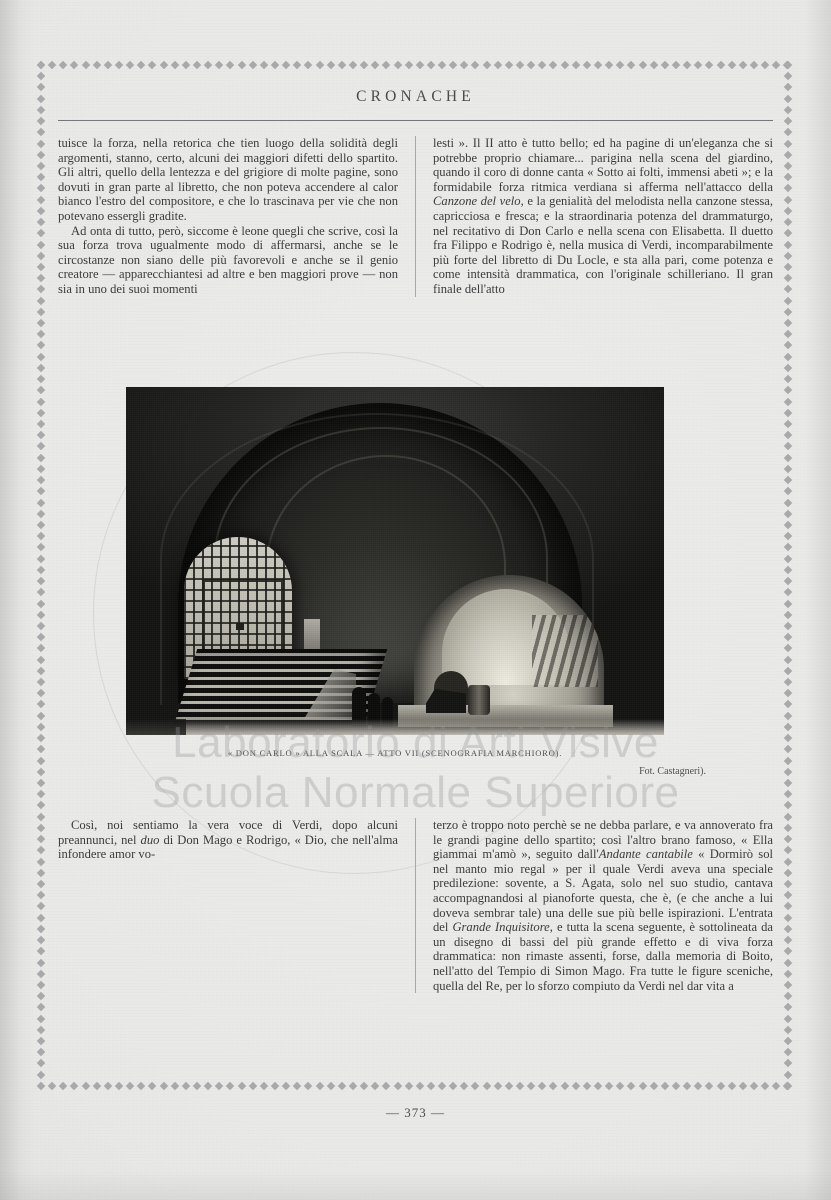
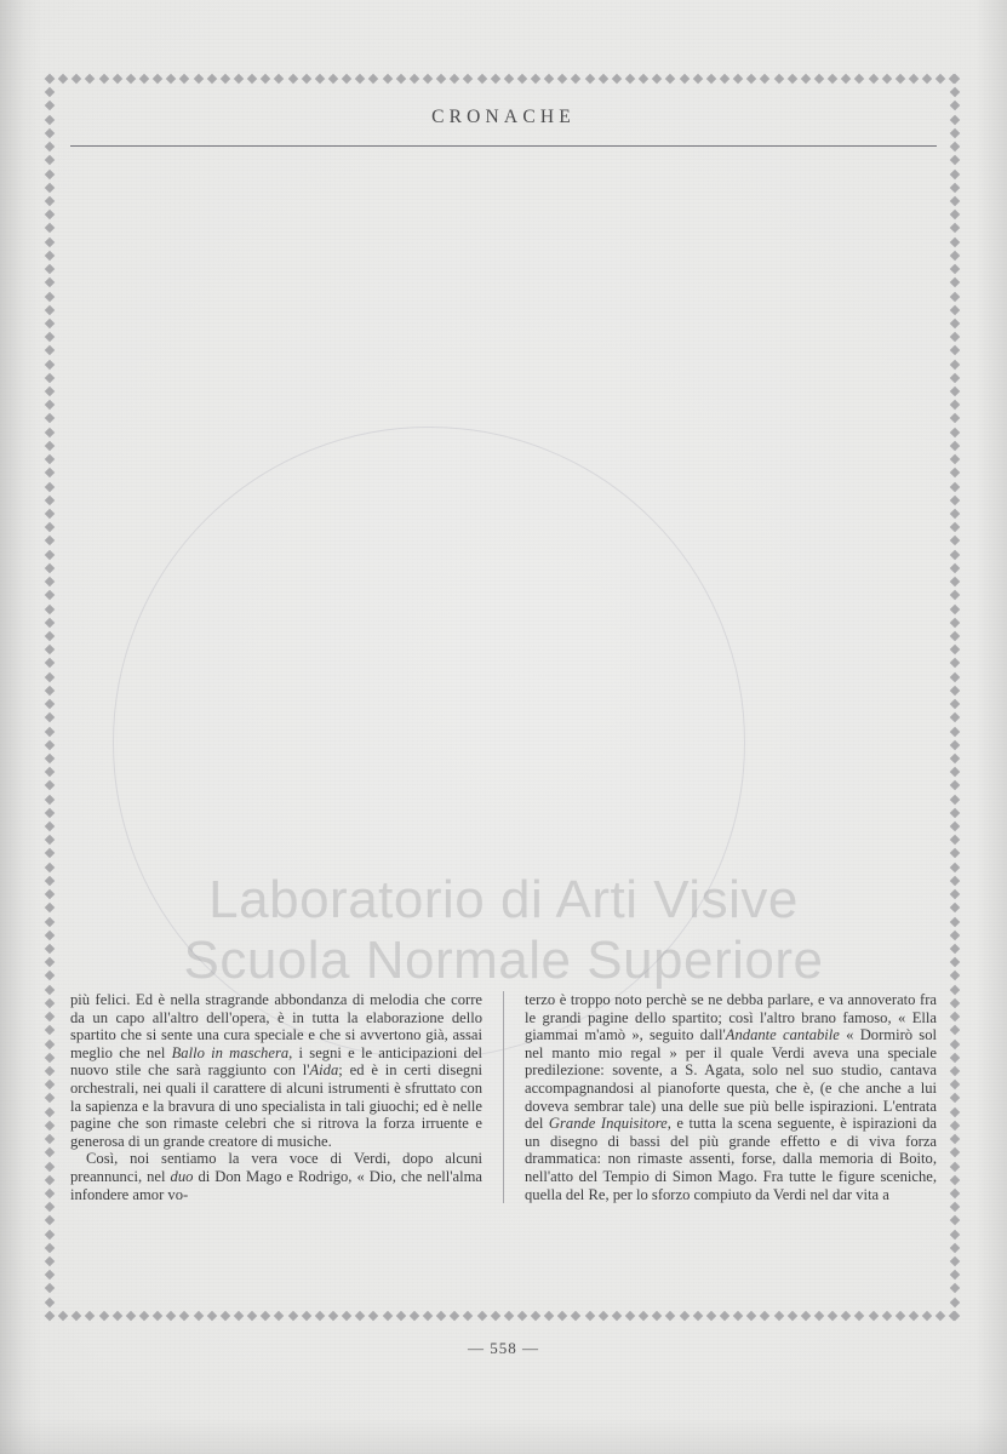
  CRONACHE
- tuisce la forza, nella retorica che tien luogo della solidità degli argomenti, stanno, certo, alcuni dei maggiori difetti dello spartito. Gli altri, quello della lentezza e del grigiore di molte pagine, sono dovuti in gran parte al libretto, che non poteva accendere al calor bianco l'estro del compositore, e che lo trascinava per vie che non potevano essergli gradite.
- Ad onta di tutto, però, siccome è leone quegli che scrive, così la sua forza trova ugualmente modo di affermarsi, anche se le circostanze non siano delle più favorevoli e anche se il genio creatore — apparecchiantesi ad altre e ben maggiori prove — non sia in uno dei suoi momenti
- lesti ». Il II atto è tutto bello; ed ha pagine di un'eleganza che si potrebbe proprio chiamare... parigina nella scena del giardino, quando il coro di donne canta « Sotto ai folti, immensi abeti »; e la formidabile forza ritmica verdiana si afferma nell'attacco della Canzone del velo, e la genialità del melodista nella canzone stessa, capricciosa e fresca; e la straordinaria potenza del drammaturgo, nel recitativo di Don Carlo e nella scena con Elisabetta. Il duetto fra Filippo e Rodrigo è, nella musica di Verdi, incomparabilmente più forte del libretto di Du Locle, e sta alla pari, come potenza e come intensità drammatica, con l'originale schilleriano. Il gran finale dell'atto
- « DON CARLO » ALLA SCALA — ATTO VII (SCENOGRAFIA MARCHIORO).
- Fot. Castagneri).
  Laboratorio di Arti Visive
  Scuola Normale Superiore
+ più felici. Ed è nella stragrande abbondanza di melodia che corre da un capo all'altro dell'opera, è in tutta la elaborazione dello spartito che si sente una cura speciale e che si avvertono già, assai meglio che nel Ballo in maschera, i segni e le anticipazioni del nuovo stile che sarà raggiunto con l'Aida; ed è in certi disegni orchestrali, nei quali il carattere di alcuni istrumenti è sfruttato con la sapienza e la bravura di uno specialista in tali giuochi; ed è nelle pagine che son rimaste celebri che si ritrova la forza irruente e generosa di un grande creatore di musiche.
  Così, noi sentiamo la vera voce di Verdi, dopo alcuni preannunci, nel duo di Don Mago e Rodrigo, « Dio, che nell'alma infondere amor vo-
- terzo è troppo noto perchè se ne debba parlare, e va annoverato fra le grandi pagine dello spartito; così l'altro brano famoso, « Ella giammai m'amò », seguito dall'Andante cantabile « Dormirò sol nel manto mio regal » per il quale Verdi aveva una speciale predilezione: sovente, a S. Agata, solo nel suo studio, cantava accompagnandosi al pianoforte questa, che è, (e che anche a lui doveva sembrar tale) una delle sue più belle ispirazioni. L'entrata del Grande Inquisitore, e tutta la scena seguente, è sottolineata da un disegno di bassi del più grande effetto e di viva forza drammatica: non rimaste assenti, forse, dalla memoria di Boito, nell'atto del Tempio di Simon Mago. Fra tutte le figure sceniche, quella del Re, per lo sforzo compiuto da Verdi nel dar vita a
+ terzo è troppo noto perchè se ne debba parlare, e va annoverato fra le grandi pagine dello spartito; così l'altro brano famoso, « Ella giammai m'amò », seguito dall'Andante cantabile « Dormirò sol nel manto mio regal » per il quale Verdi aveva una speciale predilezione: sovente, a S. Agata, solo nel suo studio, cantava accompagnandosi al pianoforte questa, che è, (e che anche a lui doveva sembrar tale) una delle sue più belle ispirazioni. L'entrata del Grande Inquisitore, e tutta la scena seguente, è ispirazioni da un disegno di bassi del più grande effetto e di viva forza drammatica: non rimaste assenti, forse, dalla memoria di Boito, nell'atto del Tempio di Simon Mago. Fra tutte le figure sceniche, quella del Re, per lo sforzo compiuto da Verdi nel dar vita a
- — 373 —
+ — 558 —
